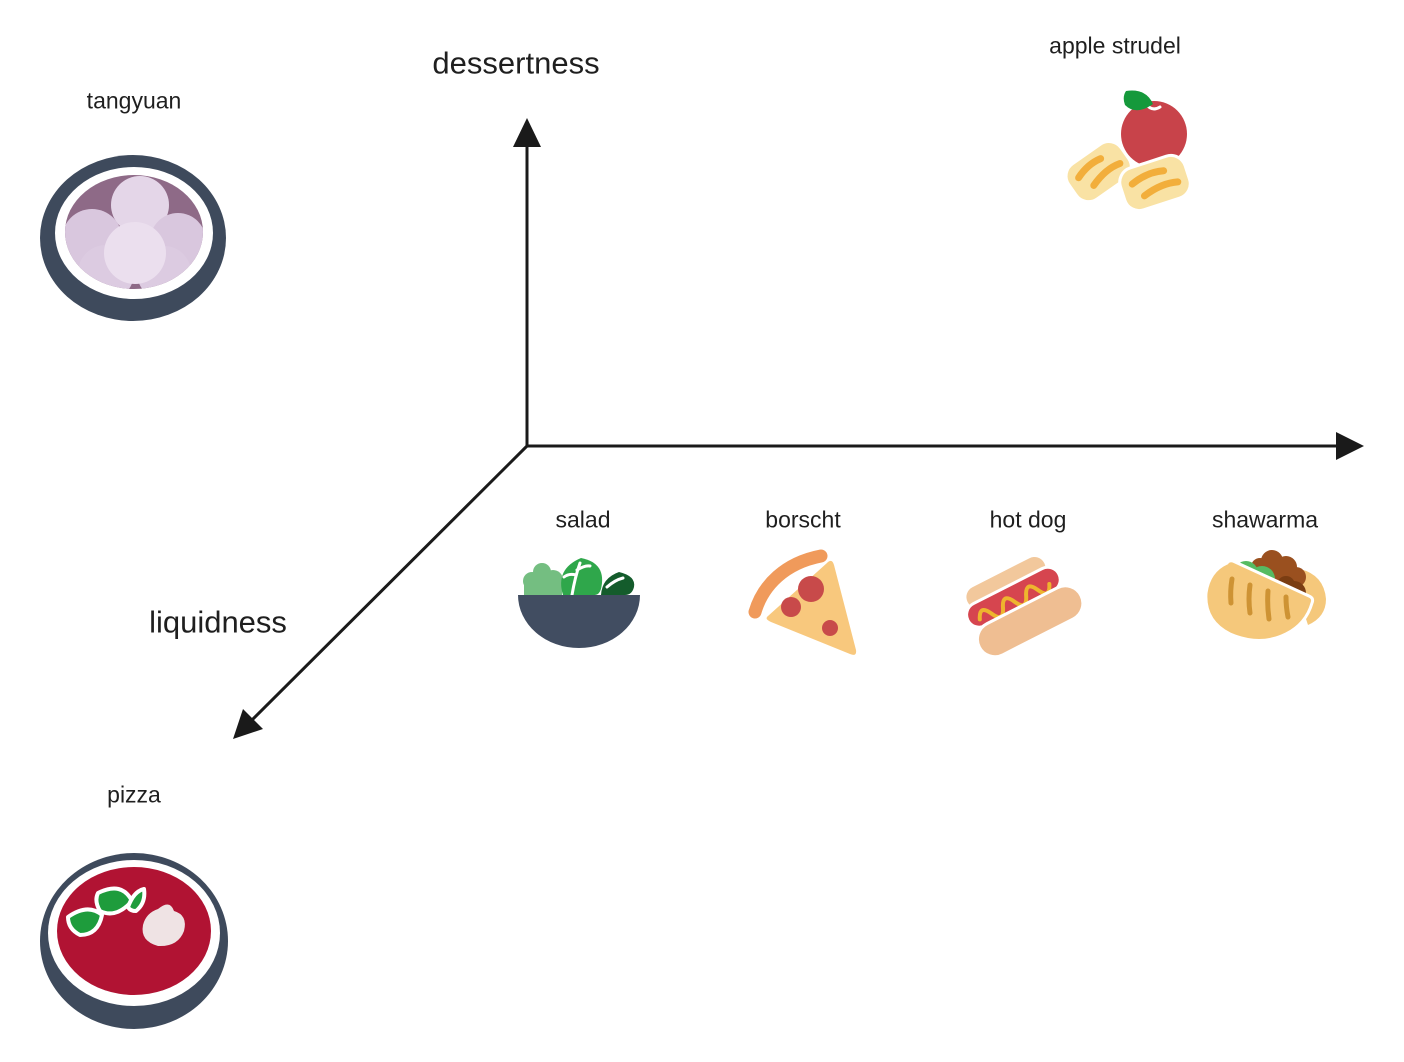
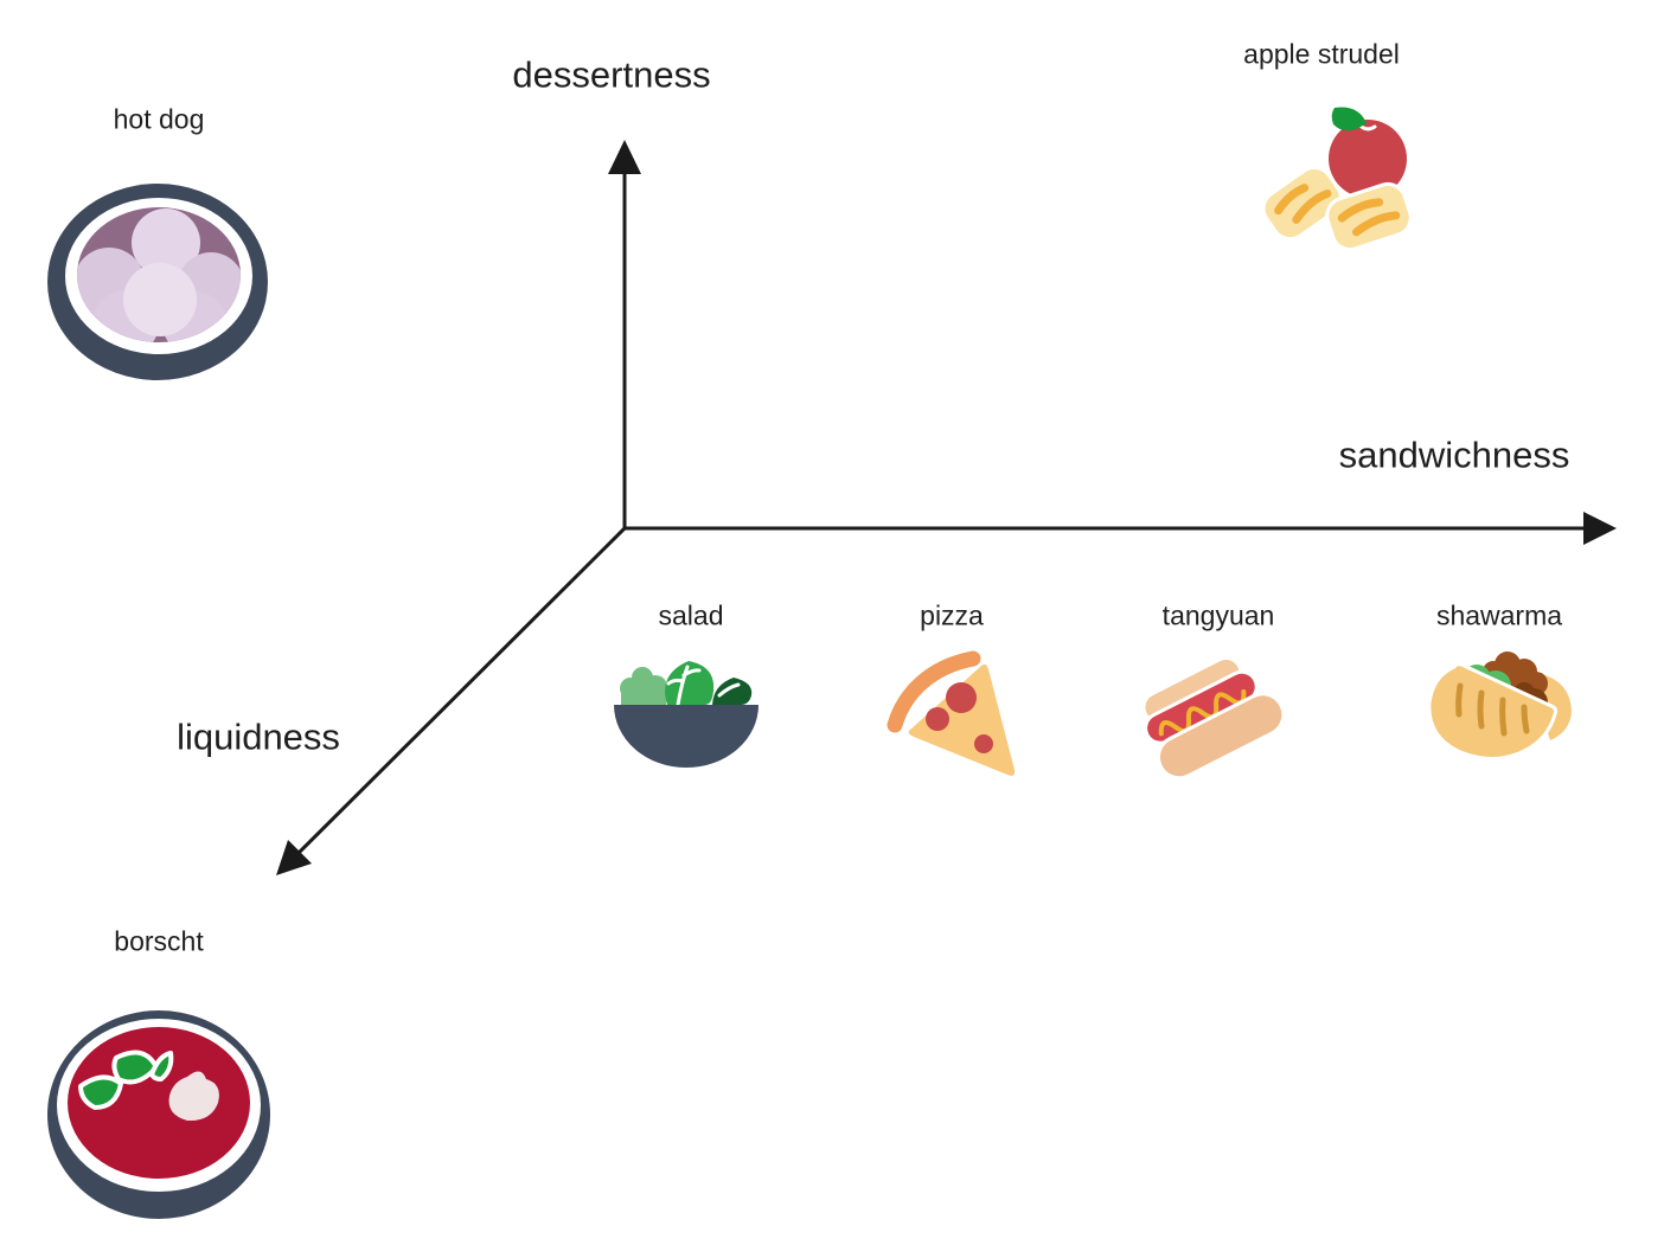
  dessertness
+ sandwichness
  liquidness
- tangyuan
+ hot dog
  apple strudel
  salad
- borscht
+ pizza
- hot dog
+ tangyuan
  shawarma
- pizza
+ borscht
